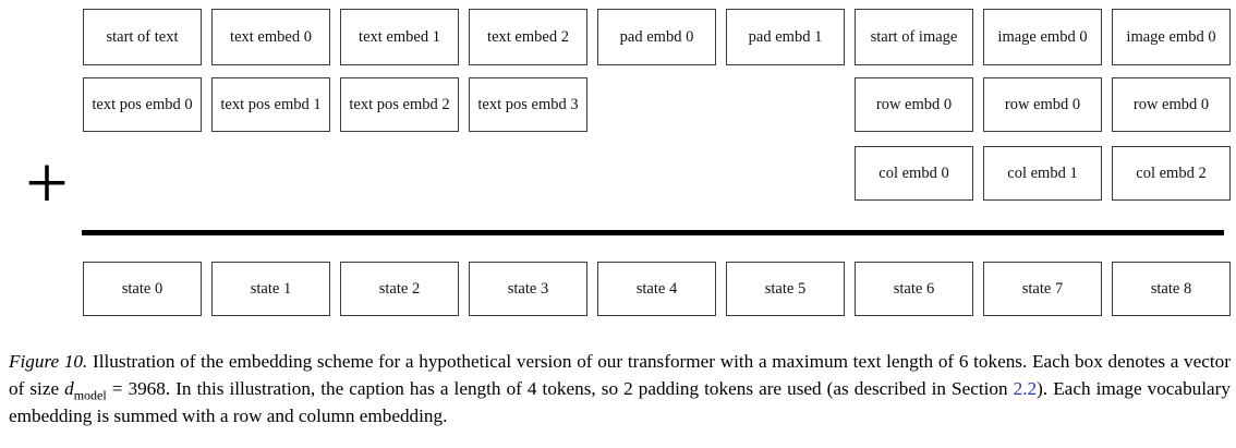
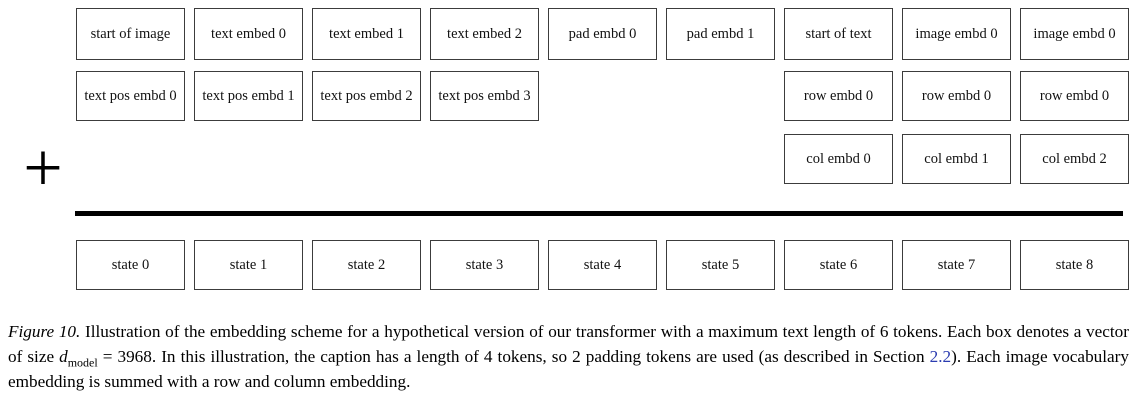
  +
- start of text
+ start of image
  text embed 0
  text embed 1
  text embed 2
  pad embd 0
  pad embd 1
- start of image
+ start of text
  image embd 0
  image embd 0
  text pos embd 0
  text pos embd 1
  text pos embd 2
  text pos embd 3
  row embd 0
  row embd 0
  row embd 0
  col embd 0
  col embd 1
  col embd 2
  state 0
  state 1
  state 2
  state 3
  state 4
  state 5
  state 6
  state 7
  state 8
  Figure 10. Illustration of the embedding scheme for a hypothetical version of our transformer with a maximum text length of 6 tokens. Each box denotes a vector of size dmodel = 3968. In this illustration, the caption has a length of 4 tokens, so 2 padding tokens are used (as described in Section 2.2). Each image vocabulary embedding is summed with a row and column embedding.
